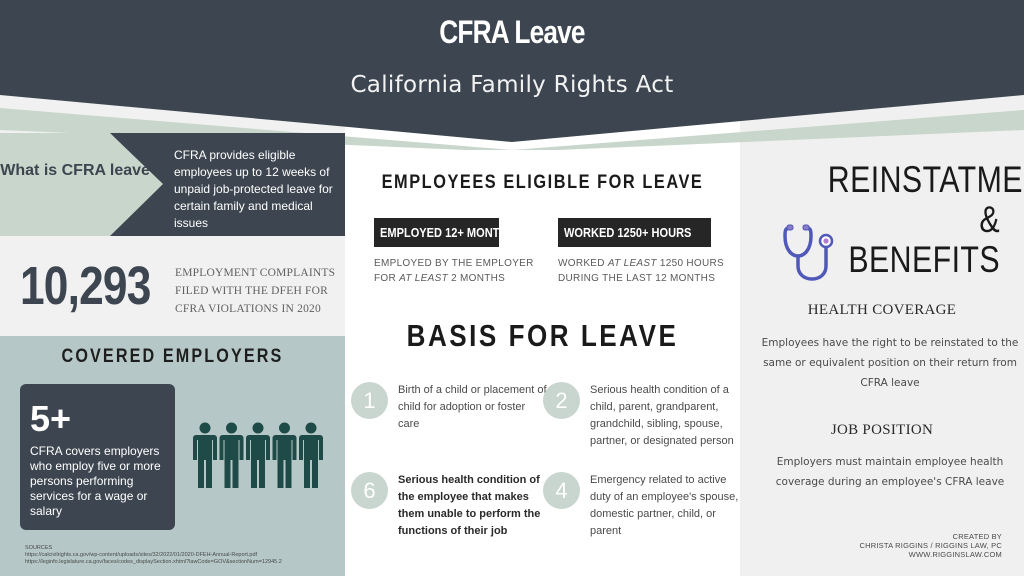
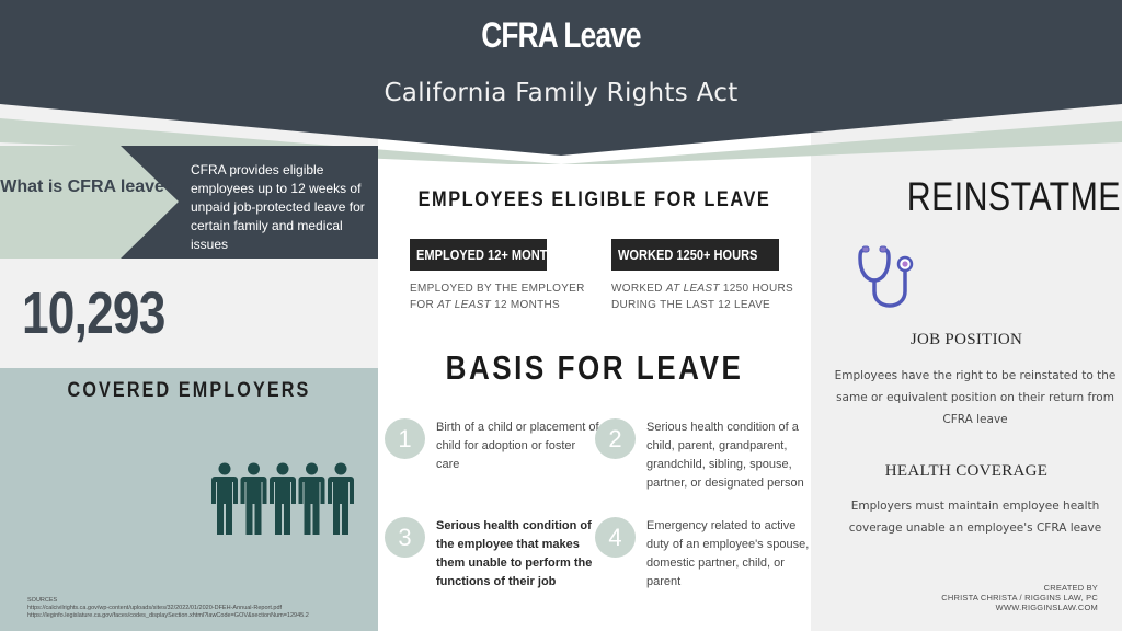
  CFRA Leave
  California Family Rights Act
  What is CFRA leave?
  CFRA provides eligible employees up to 12 weeks of unpaid job-protected leave for certain family and medical issues
  10,293
- EMPLOYMENT COMPLAINTS FILED WITH THE DFEH FOR CFRA VIOLATIONS IN 2020
  COVERED EMPLOYERS
- 5+
- CFRA covers employers who employ five or more persons performing services for a wage or salary
  EMPLOYEES ELIGIBLE FOR LEAVE
  EMPLOYED 12+ MONT
- EMPLOYED BY THE EMPLOYER FOR AT LEAST 2 MONTHS
+ EMPLOYED BY THE EMPLOYER FOR AT LEAST 12 MONTHS
  WORKED 1250+ HOURS
- WORKED AT LEAST 1250 HOURS DURING THE LAST 12 MONTHS
+ WORKED AT LEAST 1250 HOURS DURING THE LAST 12 LEAVE
  BASIS FOR LEAVE
  1
  Birth of a child or placement o child for adoption or foster care
  2
  Serious health condition of a child, parent, grandparent, grandchild, sibling, spouse, partner, or designated person
- 6
+ 3
  Serious health condition of the employee that makes them unable to perform the functions of their job
  4
  Emergency related to active duty of an employee's spouse, domestic partner, child, or parent
  REINSTATME
- & BENEFITS
- HEALTH COVERAGE
+ JOB POSITION
  Employees have the right to be reinstated to the same or equivalent position on their return from CFRA leave
- JOB POSITION
+ HEALTH COVERAGE
- Employers must maintain employee health coverage during an employee's CFRA leave
+ Employers must maintain employee health coverage unable an employee's CFRA leave
  CREATED BY
- CHRISTA RIGGINS / RIGGINS LAW, PC
+ CHRISTA CHRISTA / RIGGINS LAW, PC
  WWW.RIGGINSLAW.COM
